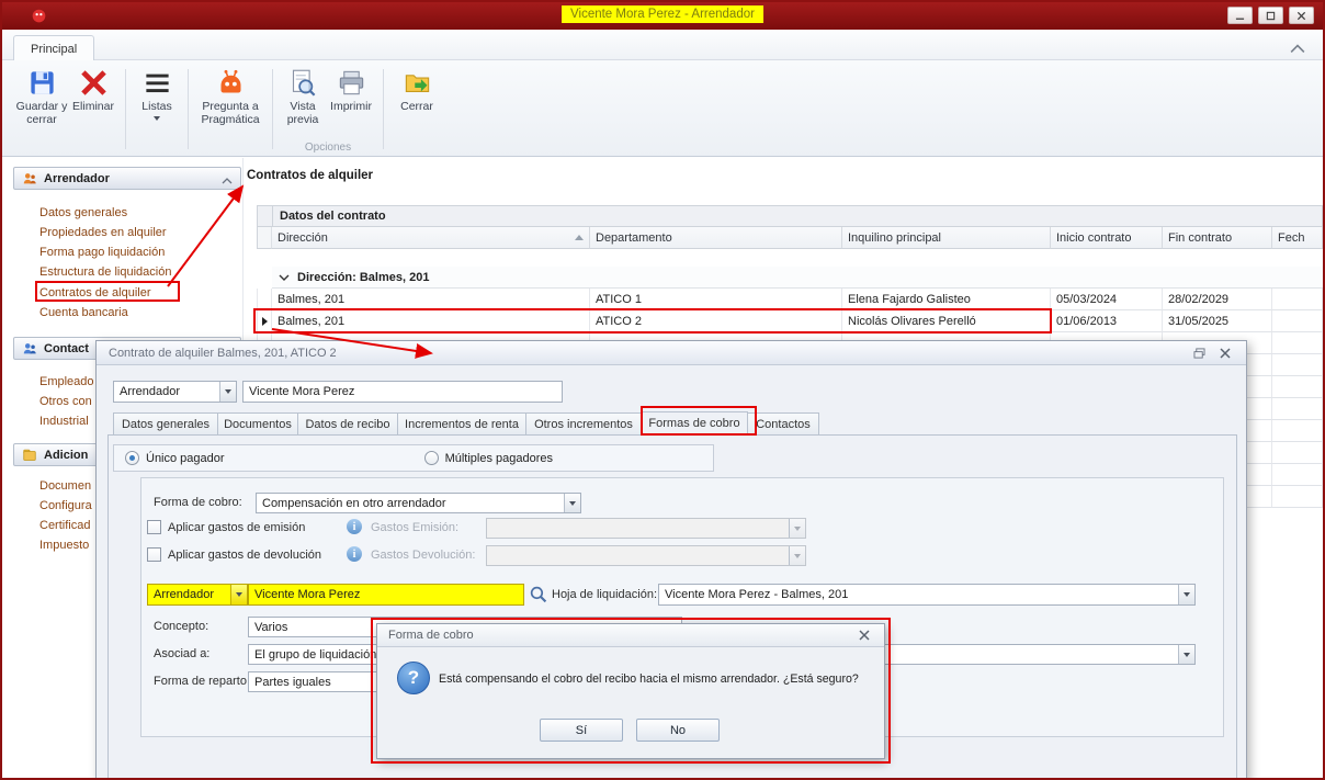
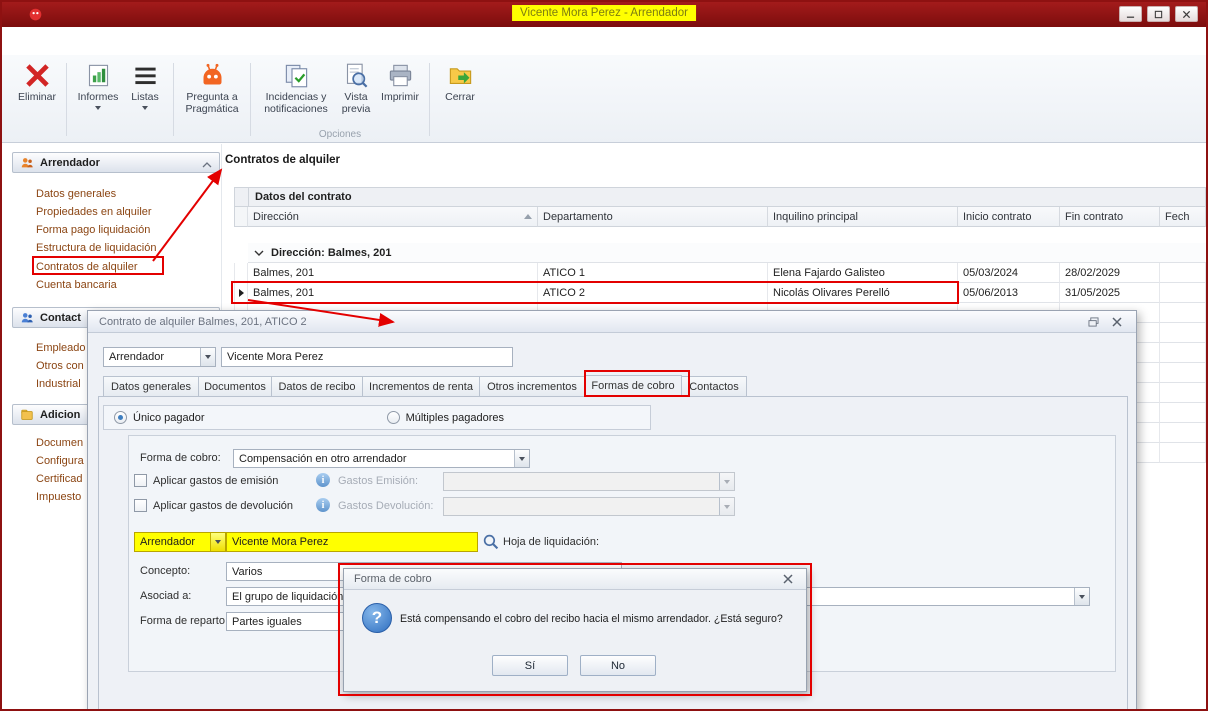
  Vicente Mora Perez - Arrendador
- Principal
- Guardar y cerrar
  Eliminar
+ Informes
  Listas
  Pregunta a Pragmática
+ Incidencias y notificaciones
  Vista previa
  Imprimir
  Opciones
  Cerrar
  Arrendador
  Datos generales
  Propiedades en alquiler
  Forma pago liquidación
  Estructura de liquidación
  Contratos de alquiler
  Cuenta bancaria
  Contact
  Empleado
  Otros con
  Industrial
  Adicion
  Documen
  Configura
  Certificad
  Impuesto
  Contratos de alquiler
  Datos del contrato
  Dirección
  Departamento
  Inquilino principal
  Inicio contrato
  Fin contrato
  Fech
  Dirección: Balmes, 201
  Balmes, 201
  ATICO 1
  Elena Fajardo Galisteo
  05/03/2024
  28/02/2029
  Balmes, 201
  ATICO 2
  Nicolás Olivares Perelló
- 01/06/2013
+ 05/06/2013
  31/05/2025
  Contrato de alquiler Balmes, 201, ATICO 2
  Arrendador
  Vicente Mora Perez
  Datos generales
  Documentos
  Datos de recibo
  Incrementos de renta
  Otros incrementos
  Formas de cobro
  Contactos
  Único pagador
  Múltiples pagadores
  Forma de cobro:
  Compensación en otro arrendador
  Aplicar gastos de emisión
  i
  Gastos Emisión:
  Aplicar gastos de devolución
  i
  Gastos Devolución:
  Arrendador
  Vicente Mora Perez
  Hoja de liquidación:
- Vicente Mora Perez - Balmes, 201
  Concepto:
  Varios
  Asociad a:
  El grupo de liquidación
  Forma de reparto
  Partes iguales
  Forma de cobro
  ?
  Está compensando el cobro del recibo hacia el mismo arrendador. ¿Está seguro?
  Sí
  No
